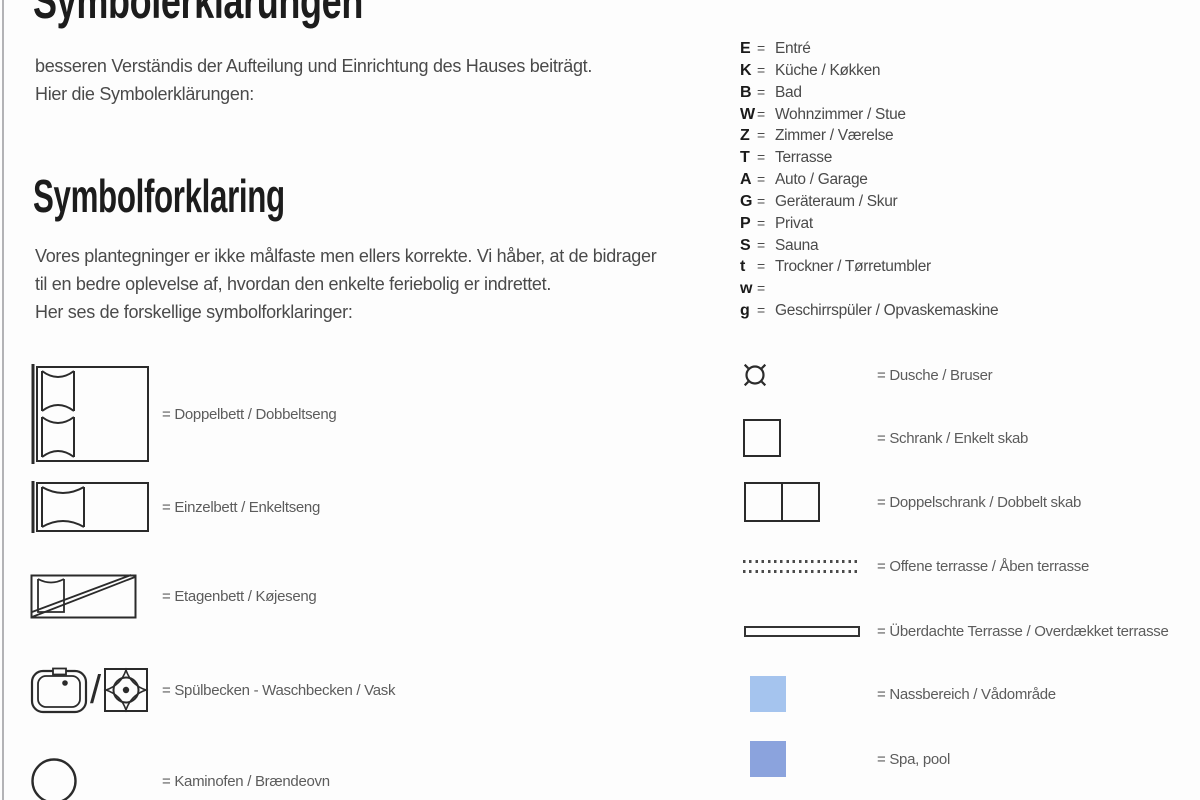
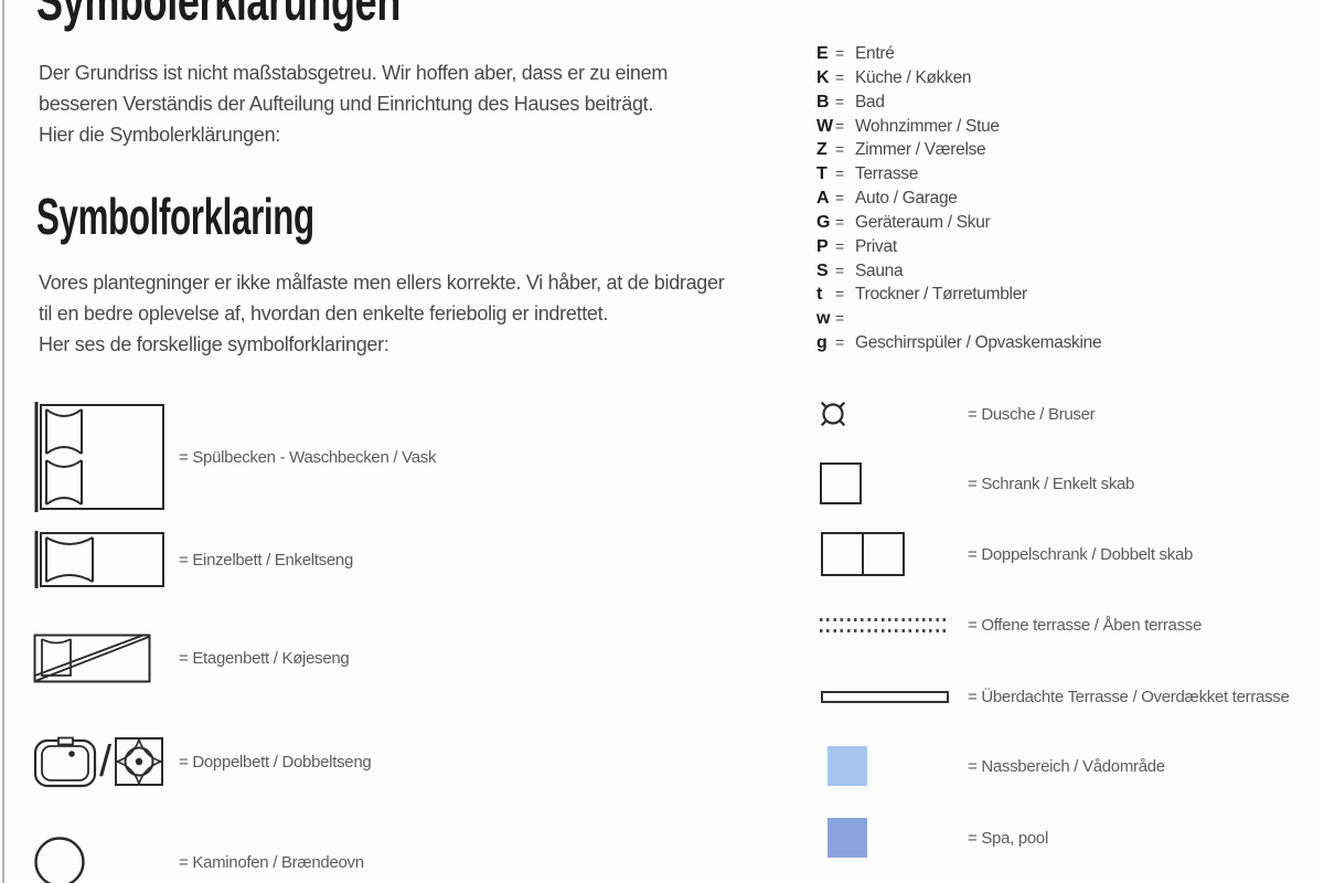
  Symbolerklärungen
+ Der Grundriss ist nicht maßstabsgetreu. Wir hoffen aber, dass er zu einem
  besseren Verständis der Aufteilung und Einrichtung des Hauses beiträgt.
  Hier die Symbolerklärungen:
  Symbolforklaring
  Vores plantegninger er ikke målfaste men ellers korrekte. Vi håber, at de bidrager
  til en bedre oplevelse af, hvordan den enkelte feriebolig er indrettet.
  Her ses de forskellige symbolforklaringer:
  E
  =
  Entré
  K
  =
  Küche / Køkken
  B
  =
  Bad
  W
  =
  Wohnzimmer / Stue
  Z
  =
  Zimmer / Værelse
  T
  =
  Terrasse
  A
  =
  Auto / Garage
  G
  =
  Geräteraum / Skur
  P
  =
  Privat
  S
  =
  Sauna
  t
  =
  Trockner / Tørretumbler
  w
  =
  g
  =
  Geschirrspüler / Opvaskemaskine
- = Doppelbett / Dobbeltseng
+ = Spülbecken - Waschbecken / Vask
  = Einzelbett / Enkeltseng
  = Etagenbett / Køjeseng
  /
- = Spülbecken - Waschbecken / Vask
+ = Doppelbett / Dobbeltseng
  = Kaminofen / Brændeovn
  = Dusche / Bruser
  = Schrank / Enkelt skab
  = Doppelschrank / Dobbelt skab
  = Offene terrasse / Åben terrasse
  = Überdachte Terrasse / Overdækket terrasse
  = Nassbereich / Vådområde
  = Spa, pool
